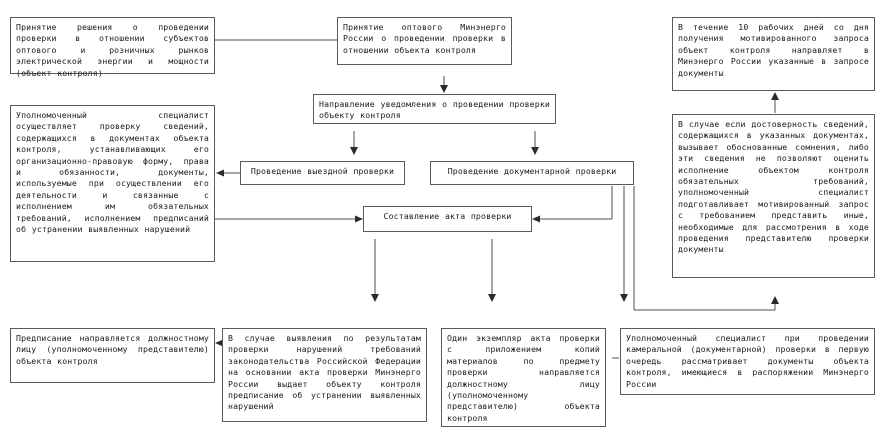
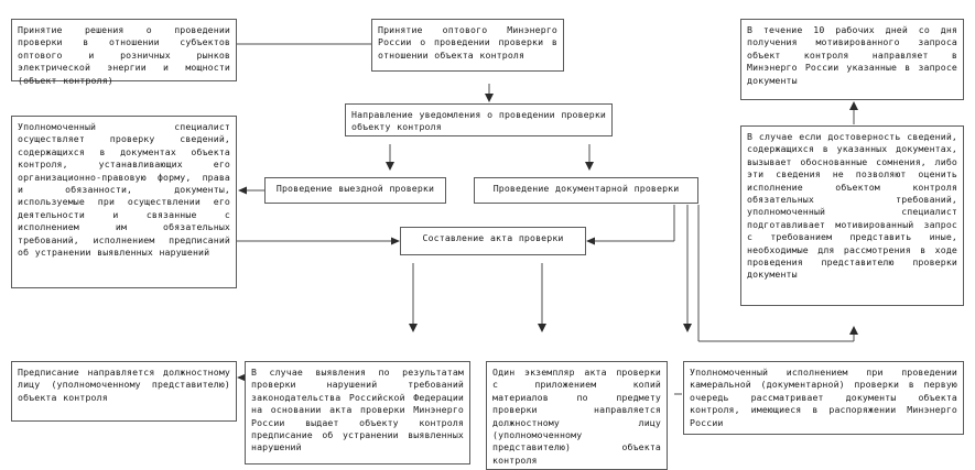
  Принятие решения о проведении проверки в отношении субъектов оптового и розничных рынков электрической энергии и мощности (объект контроля)
  Принятие оптового Минэнерго России о проведении проверки в отношении объекта контроля
  В течение 10 рабочих дней со дня получения мотивированного запроса объект контроля направляет в Минэнерго России указанные в запросе документы
  Направление уведомления о проведении проверки объекту контроля
  Уполномоченный специалист осуществляет проверку сведений, содержащихся в документах объекта контроля, устанавливающих его организационно-правовую форму, права и обязанности, документы, используемые при осуществлении его деятельности и связанные с исполнением им обязательных требований, исполнением предписаний об устранении выявленных нарушений
  Проведение выездной проверки
  Проведение документарной проверки
  Составление акта проверки
  В случае если достоверность сведений, содержащихся в указанных документах, вызывает обоснованные сомнения, либо эти сведения не позволяют оценить исполнение объектом контроля обязательных требований, уполномоченный специалист подготавливает мотивированный запрос с требованием представить иные, необходимые для рассмотрения в ходе проведения представителю проверки документы
  Предписание направляется должностному лицу (уполномоченному представителю) объекта контроля
  В случае выявления по результатам проверки нарушений требований законодательства Российской Федерации на основании акта проверки Минэнерго России выдает объекту контроля предписание об устранении выявленных нарушений
  Один экземпляр акта проверки с приложением копий материалов по предмету проверки направляется должностному лицу (уполномоченному представителю) объекта контроля
- Уполномоченный специалист при проведении камеральной (документарной) проверки в первую очередь рассматривает документы объекта контроля, имеющиеся в распоряжении Минэнерго России
+ Уполномоченный исполнением при проведении камеральной (документарной) проверки в первую очередь рассматривает документы объекта контроля, имеющиеся в распоряжении Минэнерго России
